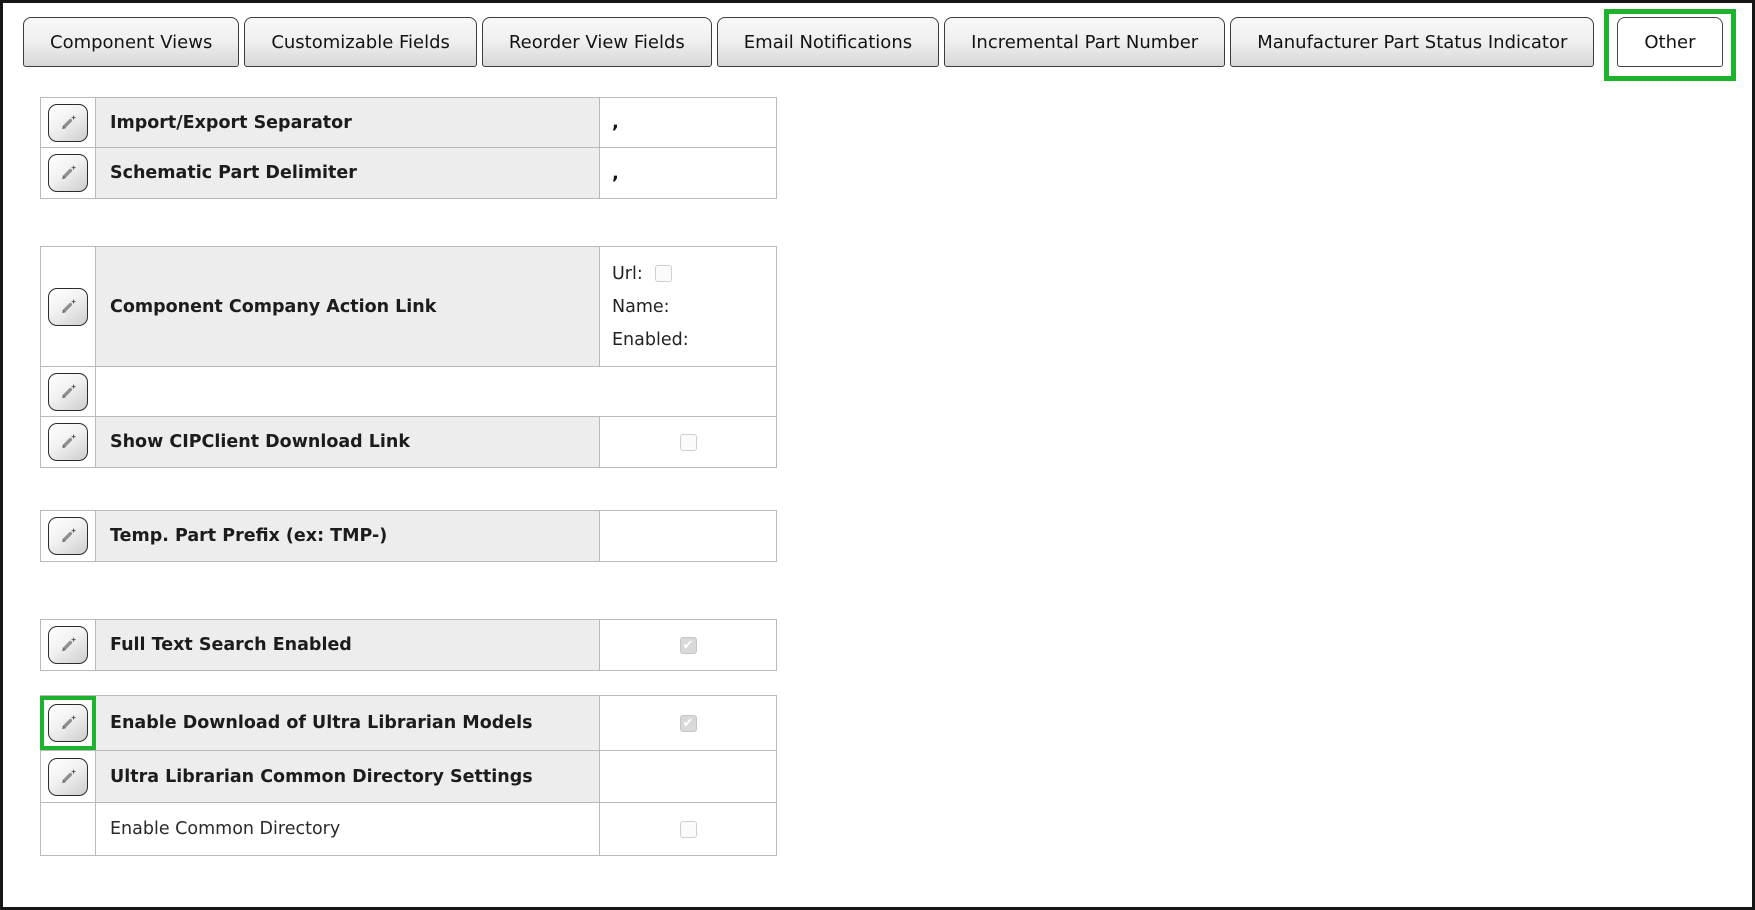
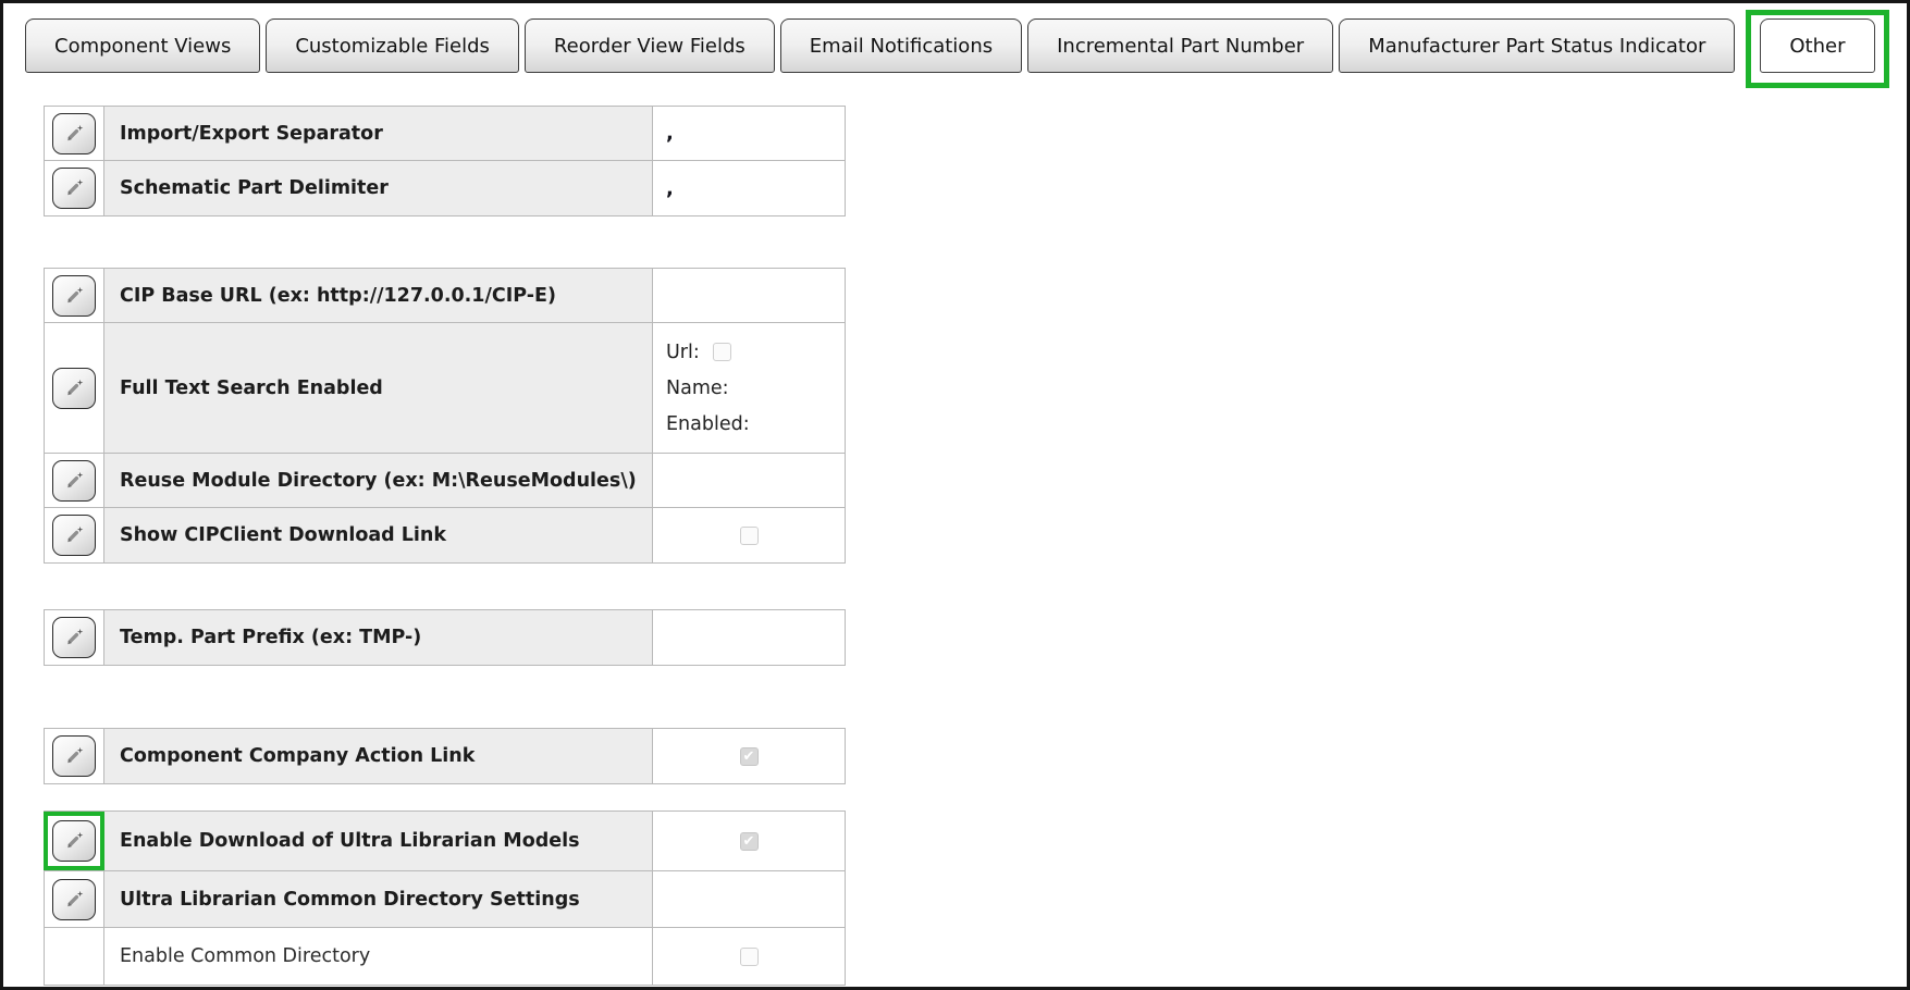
  Component Views
  Customizable Fields
  Reorder View Fields
  Email Notifications
  Incremental Part Number
  Manufacturer Part Status Indicator
  Other
  Import/Export Separator
  ,
  Schematic Part Delimiter
  ,
+ CIP Base URL (ex: http://127.0.0.1/CIP-E)
- Component Company Action Link
+ Full Text Search Enabled
  Url:
  Name:
  Enabled:
+ Reuse Module Directory (ex: M:\ReuseModules\)
  Show CIPClient Download Link
  Temp. Part Prefix (ex: TMP-)
- Full Text Search Enabled
+ Component Company Action Link
  ✔
  Enable Download of Ultra Librarian Models
  ✔
  Ultra Librarian Common Directory Settings
  Enable Common Directory
